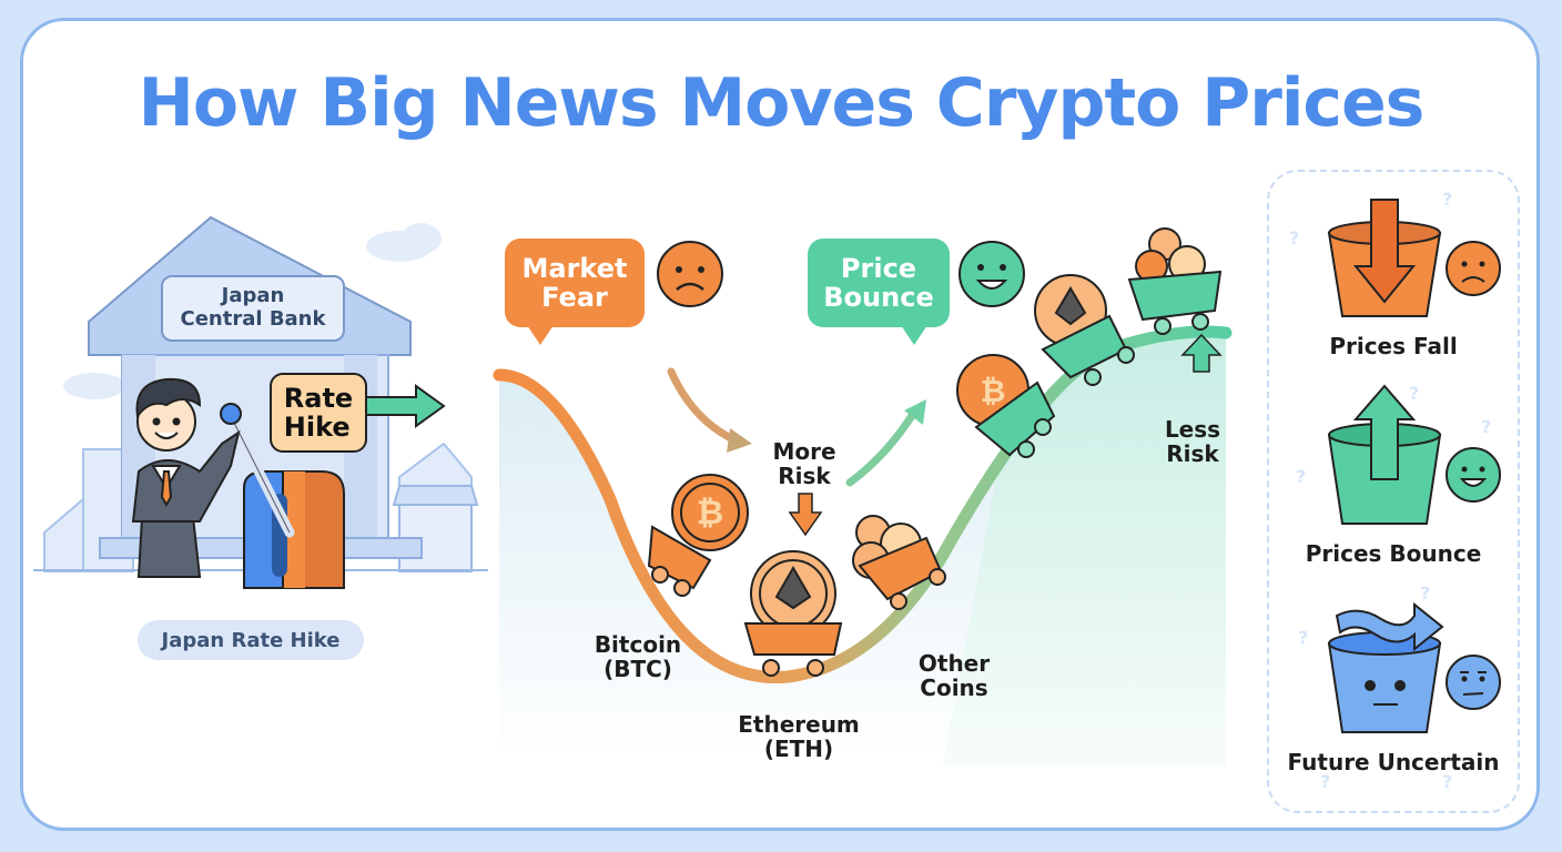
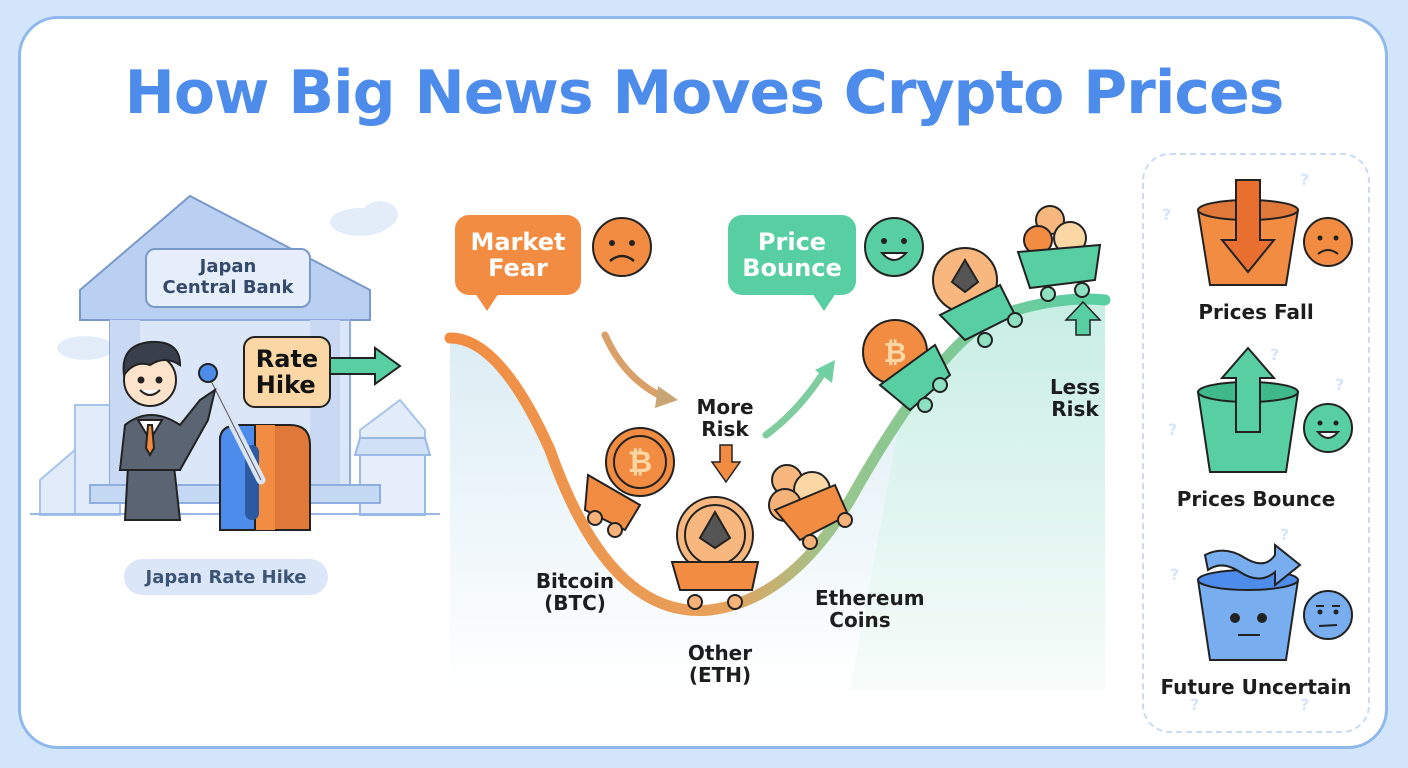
  How Big News Moves Crypto Prices
  Japan
  Central Bank
  Rate
  Hike
  Japan Rate Hike
  ₿
  ₿
  Market
  Fear
  Price
  Bounce
  More
  Risk
  Less
  Risk
  Bitcoin
  (BTC)
- Ethereum
+ Other
  (ETH)
- Other
+ Ethereum
  Coins
  ?
  ?
  ?
  ?
  ?
  ?
  ?
  ?
  ?
  Prices Fall
  Prices Bounce
  Future Uncertain
